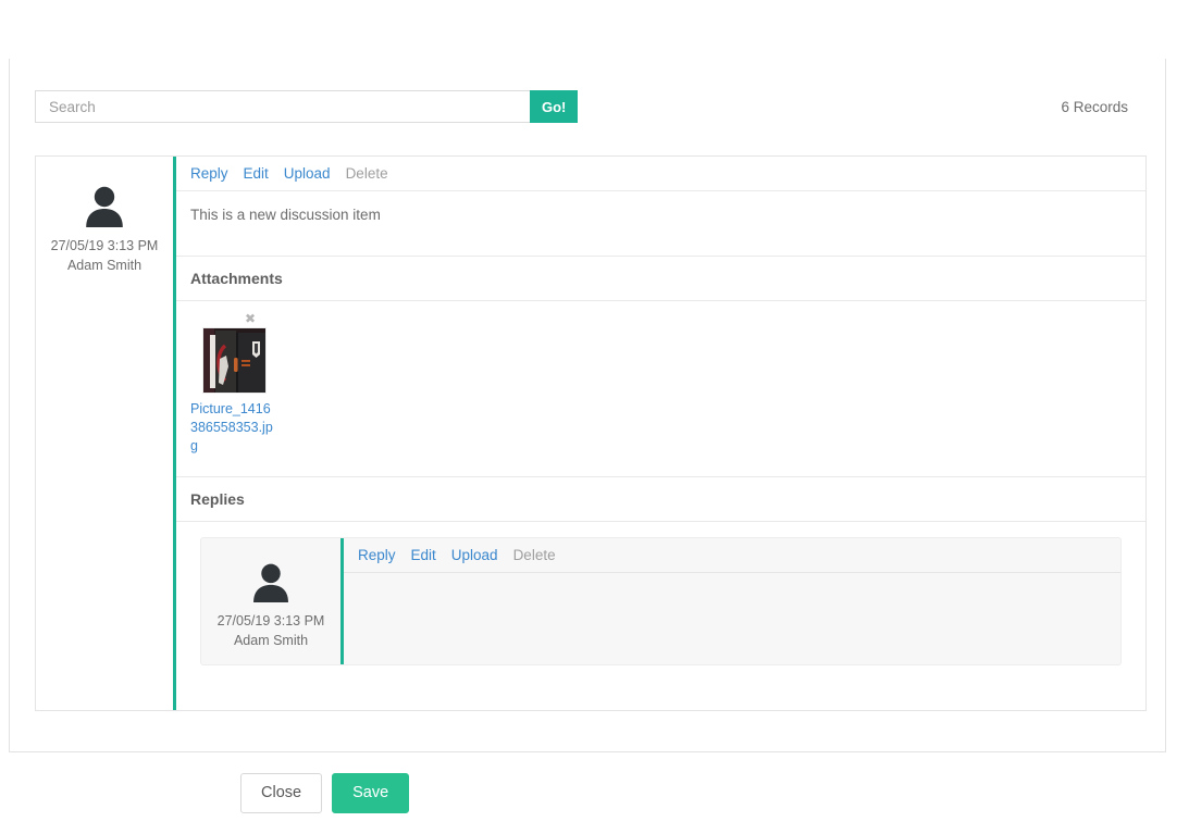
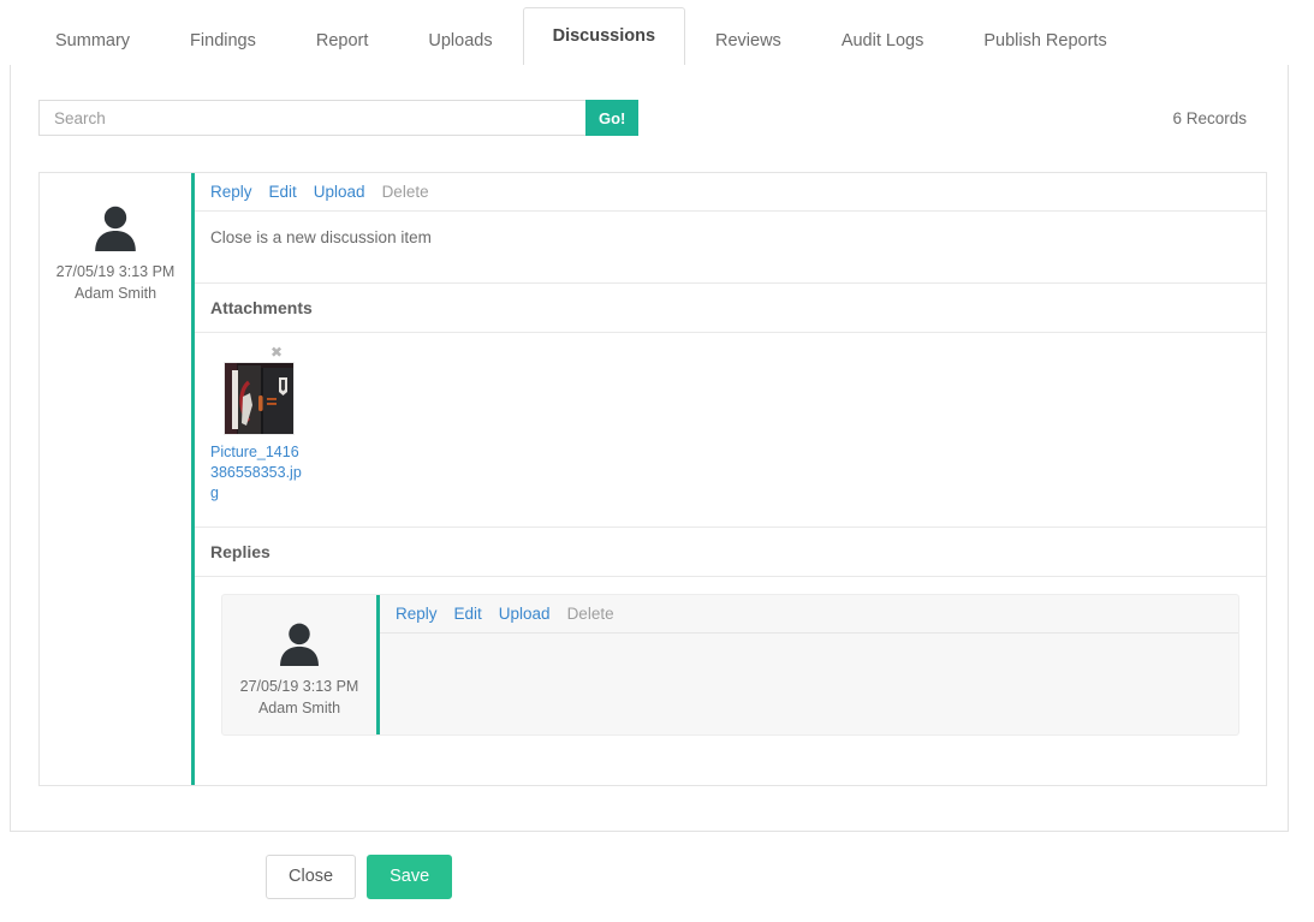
+ Summary
+ Findings
+ Report
+ Uploads
+ Discussions
+ Reviews
+ Audit Logs
+ Publish Reports
  Search
  Go!
  6 Records
  27/05/19 3:13 PM
  Adam Smith
  Reply
  Edit
  Upload
  Delete
- This is a new discussion item
+ Close is a new discussion item
  Attachments
  ✖
  Picture_1416386558353.jpg
  Replies
  27/05/19 3:13 PM
  Adam Smith
  Reply
  Edit
  Upload
  Delete
  Close
  Save
